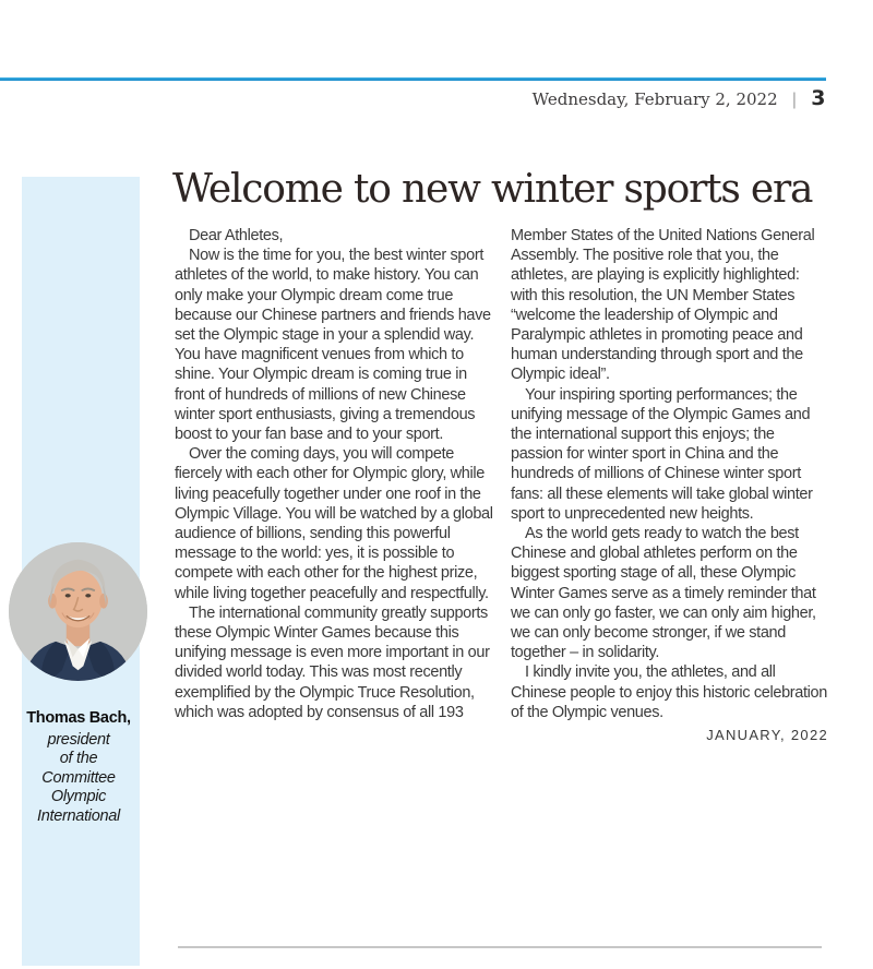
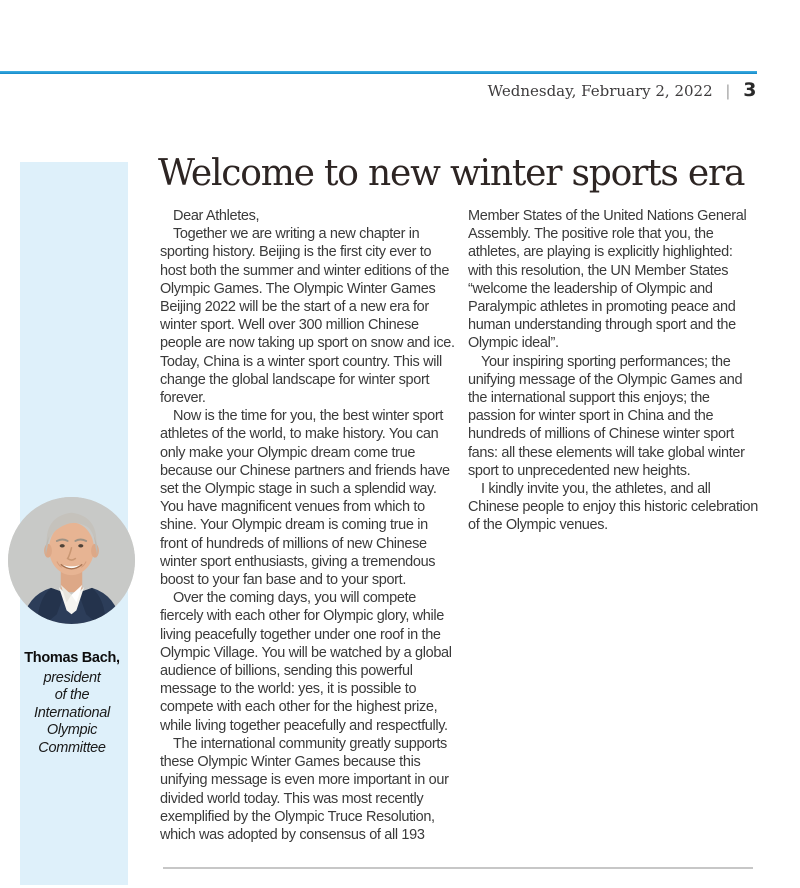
  Wednesday, February 2, 2022 | 3
  Welcome to new winter sports era
  Thomas Bach,
  president
  of the
- Committee
+ International
  Olympic
- International
+ Committee
  Dear Athletes,
+ Together we are writing a new chapter in sporting history. Beijing is the first city ever to host both the summer and winter editions of the Olympic Games. The Olympic Winter Games Beijing 2022 will be the start of a new era for winter sport. Well over 300 million Chinese people are now taking up sport on snow and ice. Today, China is a winter sport country. This will change the global landscape for winter sport forever.
- Now is the time for you, the best winter sport athletes of the world, to make history. You can only make your Olympic dream come true because our Chinese partners and friends have set the Olympic stage in your a splendid way. You have magnificent venues from which to shine. Your Olympic dream is coming true in front of hundreds of millions of new Chinese winter sport enthusiasts, giving a tremendous boost to your fan base and to your sport.
+ Now is the time for you, the best winter sport athletes of the world, to make history. You can only make your Olympic dream come true because our Chinese partners and friends have set the Olympic stage in such a splendid way. You have magnificent venues from which to shine. Your Olympic dream is coming true in front of hundreds of millions of new Chinese winter sport enthusiasts, giving a tremendous boost to your fan base and to your sport.
  Over the coming days, you will compete fiercely with each other for Olympic glory, while living peacefully together under one roof in the Olympic Village. You will be watched by a global audience of billions, sending this powerful message to the world: yes, it is possible to compete with each other for the highest prize, while living together peacefully and respectfully.
  The international community greatly supports these Olympic Winter Games because this unifying message is even more important in our divided world today. This was most recently exemplified by the Olympic Truce Resolution, which was adopted by consensus of all 193
  Member States of the United Nations General Assembly. The positive role that you, the athletes, are playing is explicitly highlighted: with this resolution, the UN Member States “welcome the leadership of Olympic and Paralympic athletes in promoting peace and human understanding through sport and the Olympic ideal”.
  Your inspiring sporting performances; the unifying message of the Olympic Games and the international support this enjoys; the passion for winter sport in China and the hundreds of millions of Chinese winter sport fans: all these elements will take global winter sport to unprecedented new heights.
- As the world gets ready to watch the best Chinese and global athletes perform on the biggest sporting stage of all, these Olympic Winter Games serve as a timely reminder that we can only go faster, we can only aim higher, we can only become stronger, if we stand together – in solidarity.
  I kindly invite you, the athletes, and all Chinese people to enjoy this historic celebration of the Olympic venues.
- JANUARY, 2022
